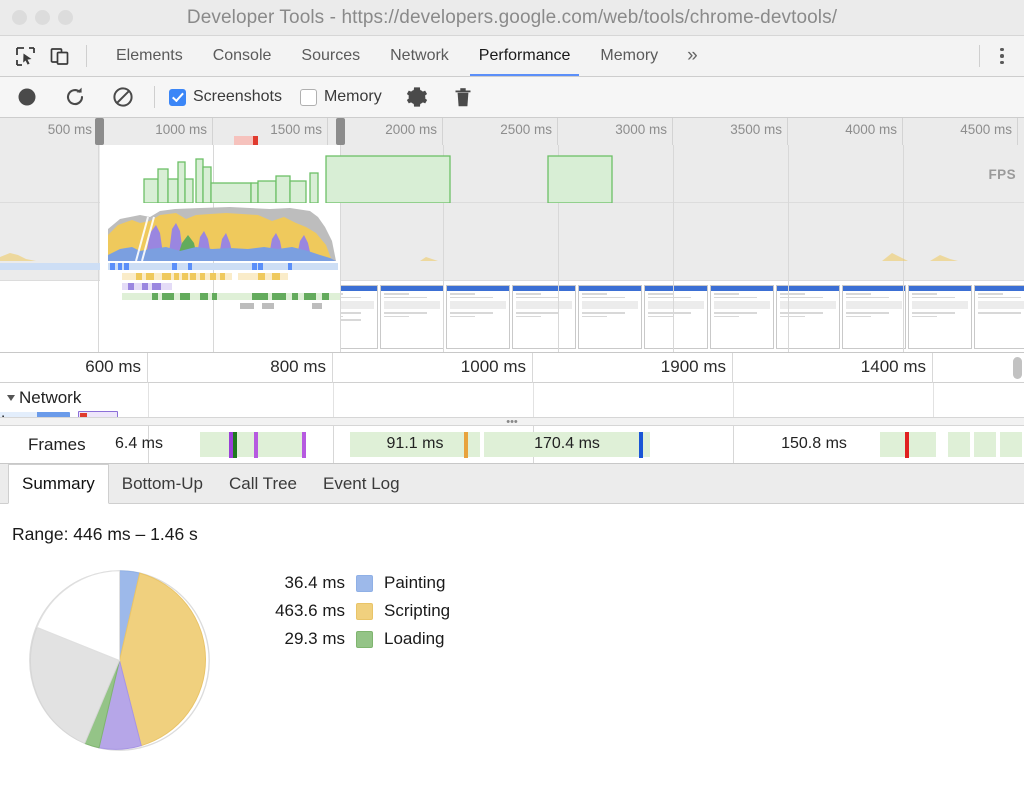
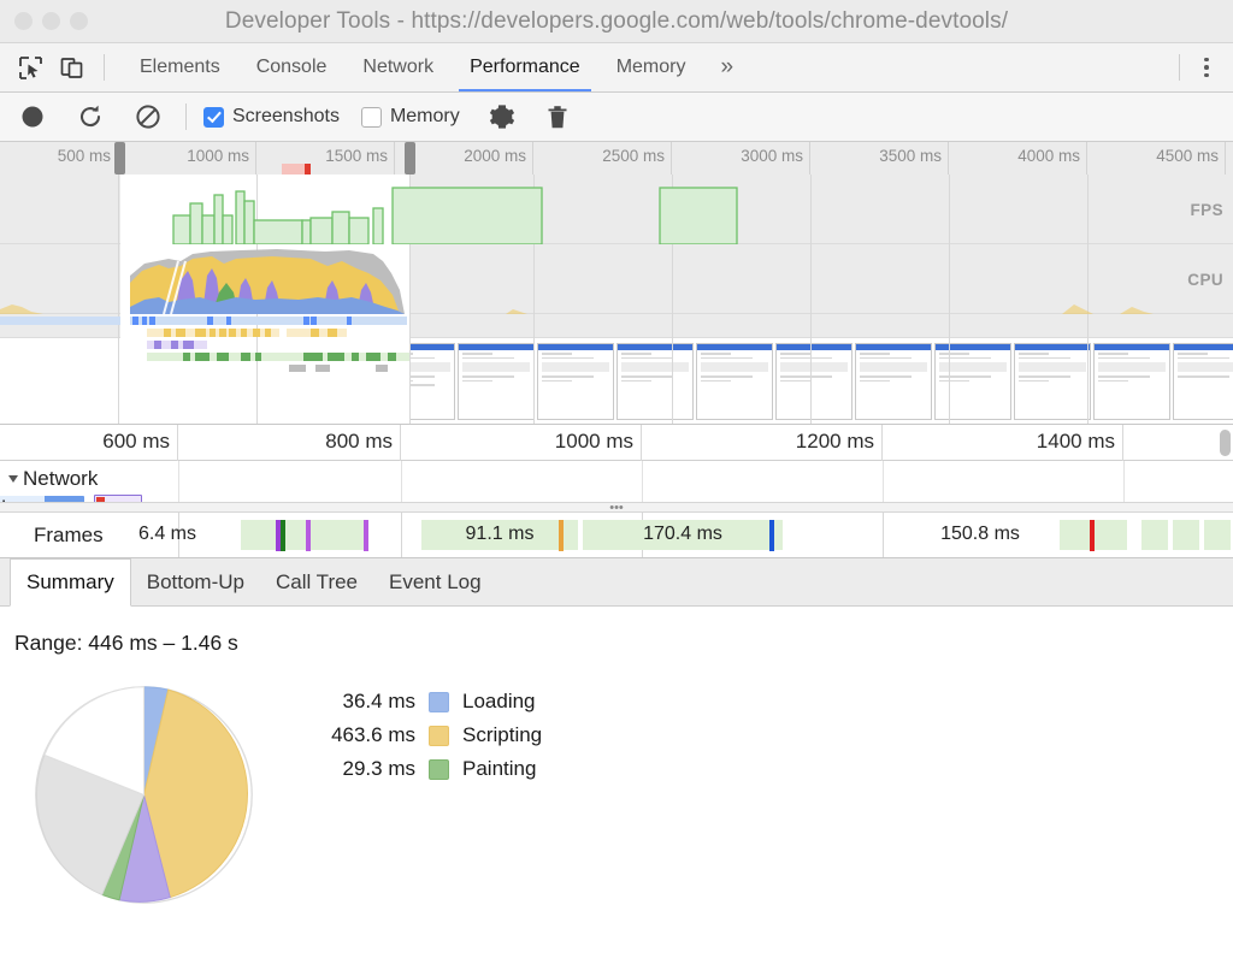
  Developer Tools - https://developers.google.com/web/tools/chrome-devtools/
  Elements
  Console
- Sources
  Network
  Performance
  Memory
  »
  Screenshots
  Memory
  500 ms
  1000 ms
  1500 ms
  2000 ms
  2500 ms
  3000 ms
  3500 ms
  4000 ms
  4500 ms
  FPS
+ CPU
  600 ms
  800 ms
  1000 ms
- 1900 ms
+ 1200 ms
  1400 ms
  Network
  •••
  Frames
  6.4 ms
  91.1 ms
  170.4 ms
  150.8 ms
  Summary
  Bottom-Up
  Call Tree
  Event Log
  Range: 446 ms – 1.46 s
  36.4 ms
- Painting
+ Loading
  463.6 ms
  Scripting
  29.3 ms
- Loading
+ Painting
